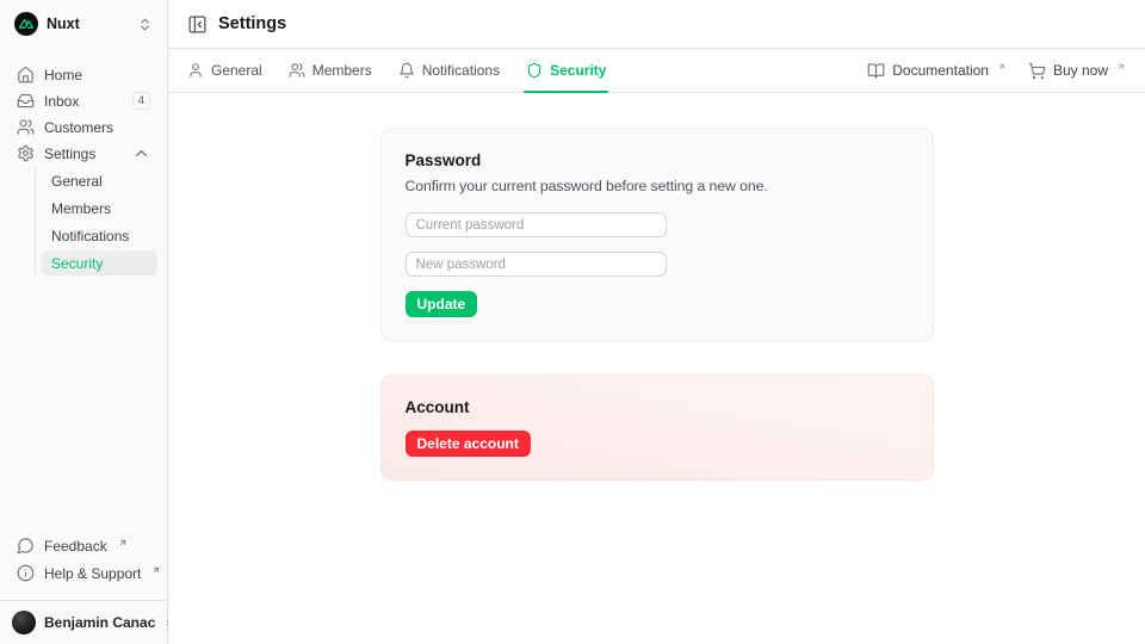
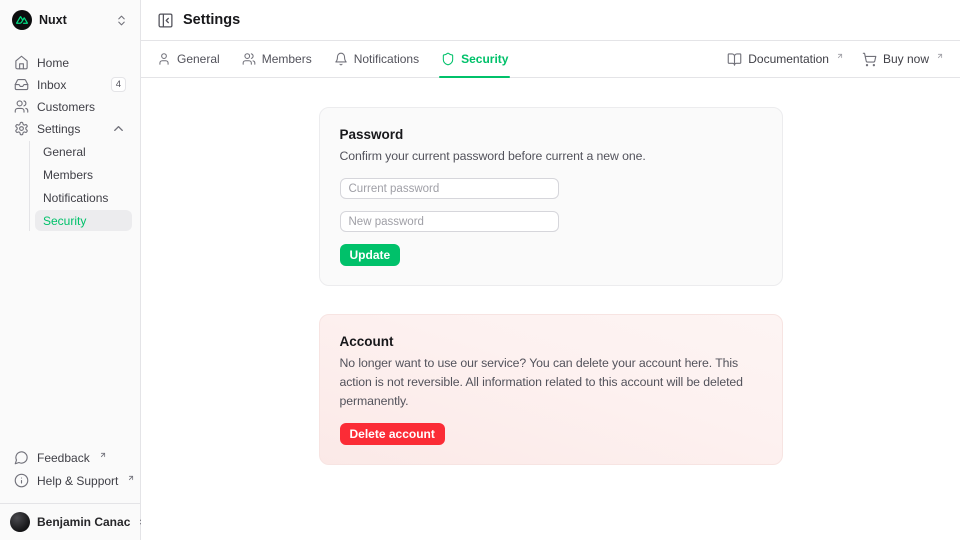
  Nuxt
  Home
  Inbox
  4
  Customers
  Settings
  General
  Members
  Notifications
  Security
  Feedback
  Help & Support
  Benjamin Canac
  Settings
  General
  Members
  Notifications
  Security
  Documentation
  Buy now
  Password
- Confirm your current password before setting a new one.
+ Confirm your current password before current a new one.
  Current password
  New password
  Update
  Account
+ No longer want to use our service? You can delete your account here. This action is not reversible. All information related to this account will be deleted permanently.
  Delete account
